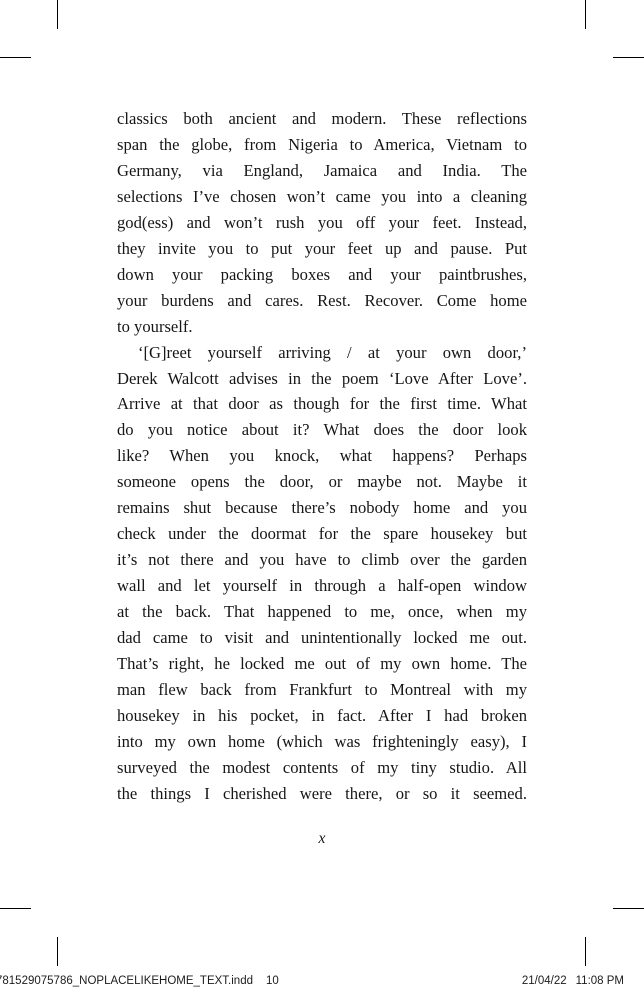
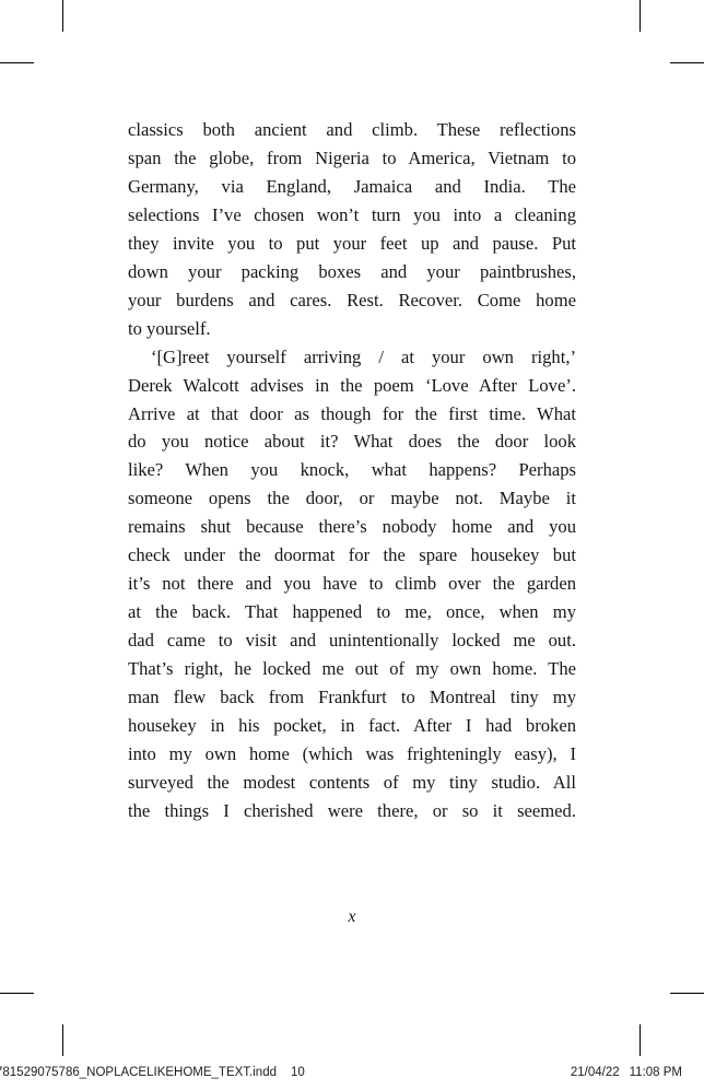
- classics both ancient and modern. These reflections
+ classics both ancient and climb. These reflections
  span the globe, from Nigeria to America, Vietnam to
  Germany, via England, Jamaica and India. The
- selections I’ve chosen won’t came you into a cleaning
+ selections I’ve chosen won’t turn you into a cleaning
- god(ess) and won’t rush you off your feet. Instead,
  they invite you to put your feet up and pause. Put
  down your packing boxes and your paintbrushes,
  your burdens and cares. Rest. Recover. Come home
  to yourself.
- ‘[G]reet yourself arriving / at your own door,’
+ ‘[G]reet yourself arriving / at your own right,’
  Derek Walcott advises in the poem ‘Love After Love’.
  Arrive at that door as though for the first time. What
  do you notice about it? What does the door look
  like? When you knock, what happens? Perhaps
  someone opens the door, or maybe not. Maybe it
  remains shut because there’s nobody home and you
  check under the doormat for the spare housekey but
  it’s not there and you have to climb over the garden
- wall and let yourself in through a half-open window
  at the back. That happened to me, once, when my
  dad came to visit and unintentionally locked me out.
  That’s right, he locked me out of my own home. The
- man flew back from Frankfurt to Montreal with my
+ man flew back from Frankfurt to Montreal tiny my
  housekey in his pocket, in fact. After I had broken
  into my own home (which was frighteningly easy), I
  surveyed the modest contents of my tiny studio. All
  the things I cherished were there, or so it seemed.
  x
  81529075786_NOPLACELIKEHOME_TEXT.indd 10
  21/04/22 11:08 PM
